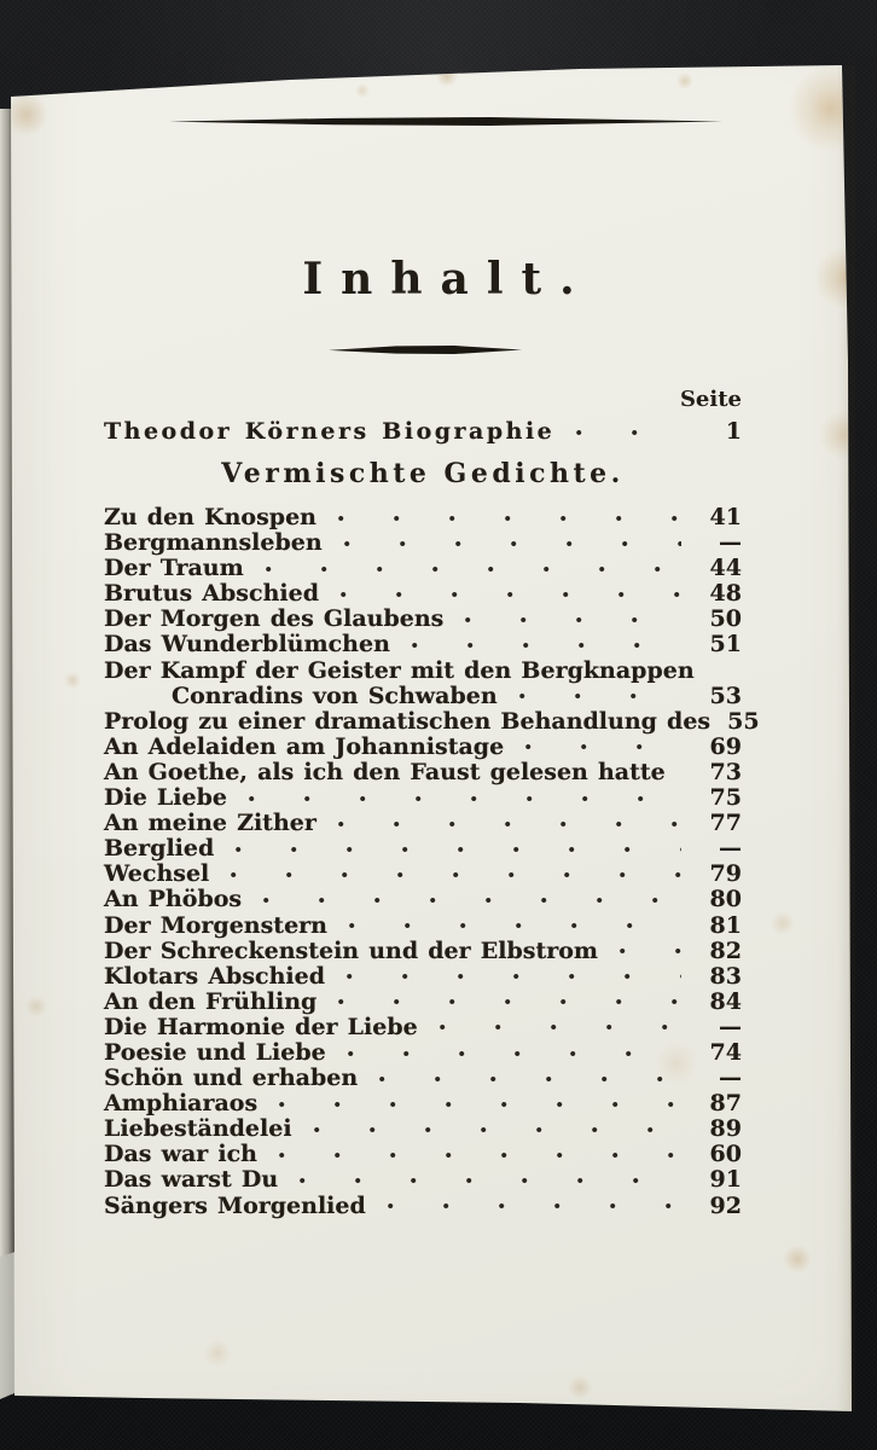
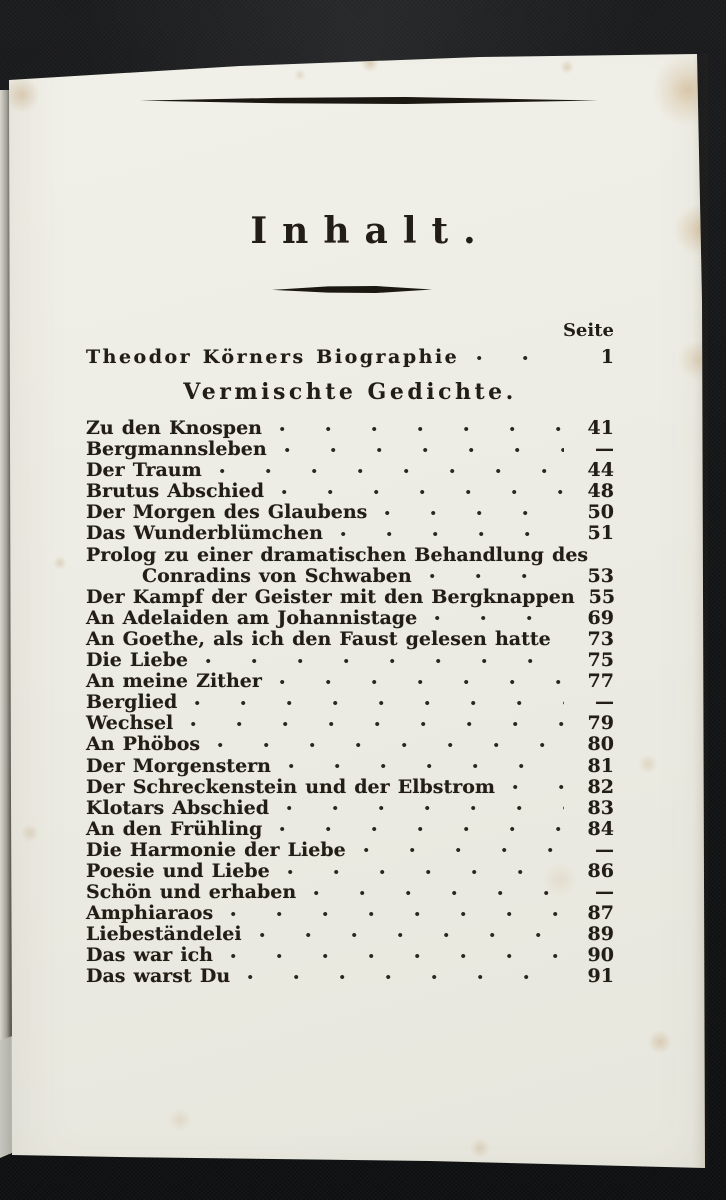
  Inhalt.
  Seite
  Theodor Körners Biographie
  1
  Vermischte Gedichte.
  Zu den Knospen
  41
  Bergmannsleben
  —
  Der Traum
  44
  Brutus Abschied
  48
  Der Morgen des Glaubens
  50
  Das Wunderblümchen
  51
- Der Kampf der Geister mit den Bergknappen
+ Prolog zu einer dramatischen Behandlung des
  Conradins von Schwaben
  53
- Prolog zu einer dramatischen Behandlung des
+ Der Kampf der Geister mit den Bergknappen
  55
  An Adelaiden am Johannistage
  69
  An Goethe, als ich den Faust gelesen hatte
  73
  Die Liebe
  75
  An meine Zither
  77
  Berglied
  —
  Wechsel
  79
  An Phöbos
  80
  Der Morgenstern
  81
  Der Schreckenstein und der Elbstrom
  82
  Klotars Abschied
  83
  An den Frühling
  84
  Die Harmonie der Liebe
  —
  Poesie und Liebe
- 74
+ 86
  Schön und erhaben
  —
  Amphiaraos
  87
  Liebeständelei
  89
  Das war ich
- 60
+ 90
  Das warst Du
  91
- Sängers Morgenlied
- 92
